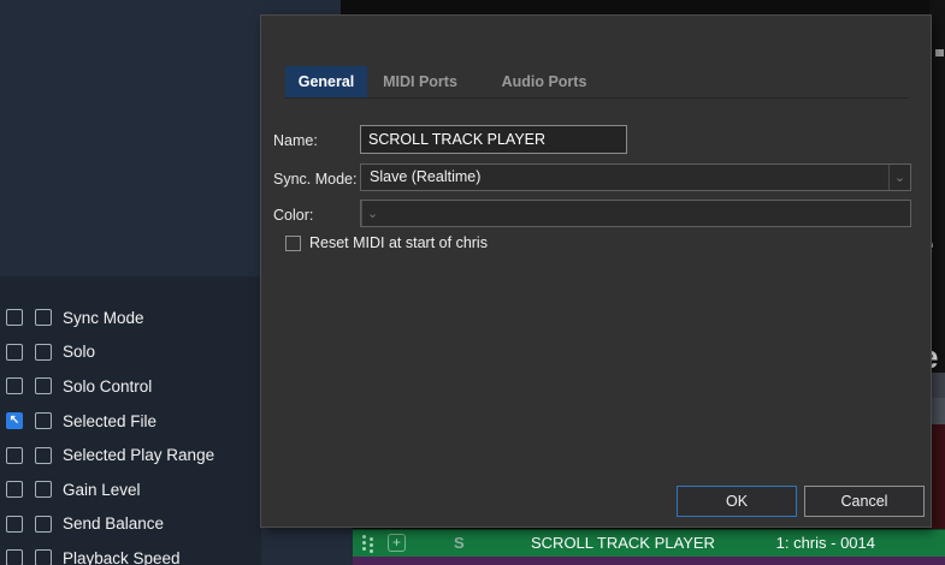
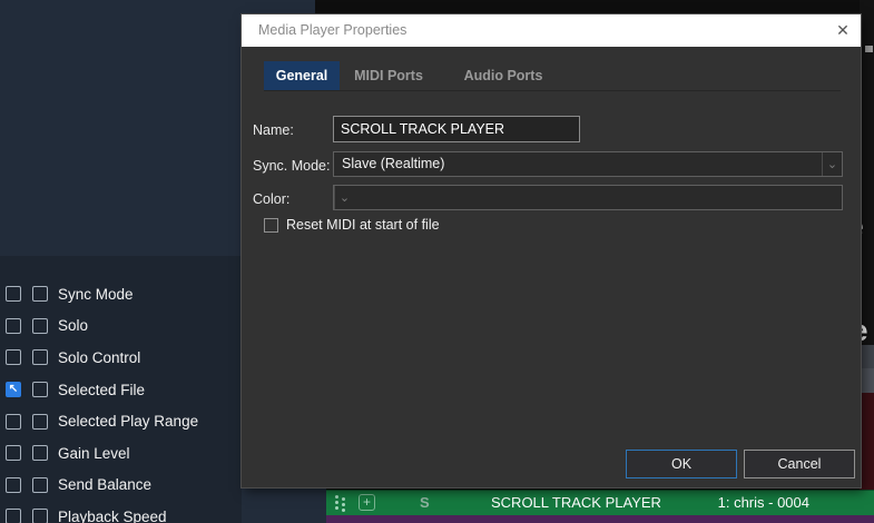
  Sync Mode
  Solo
  Solo Control
  ↖
  Selected File
  Selected Play Range
  Gain Level
  Send Balance
  Playback Speed
  +
  S
  SCROLL TRACK PLAYER
- 1: chris - 0014
+ 1: chris - 0004
+ Media Player Properties
+ ✕
  General
  MIDI Ports
  Audio Ports
  Name:
  SCROLL TRACK PLAYER
  Sync. Mode:
  Slave (Realtime)
  ⌄
  Color:
  ⌄
- Reset MIDI at start of chris
+ Reset MIDI at start of file
  OK
  Cancel
